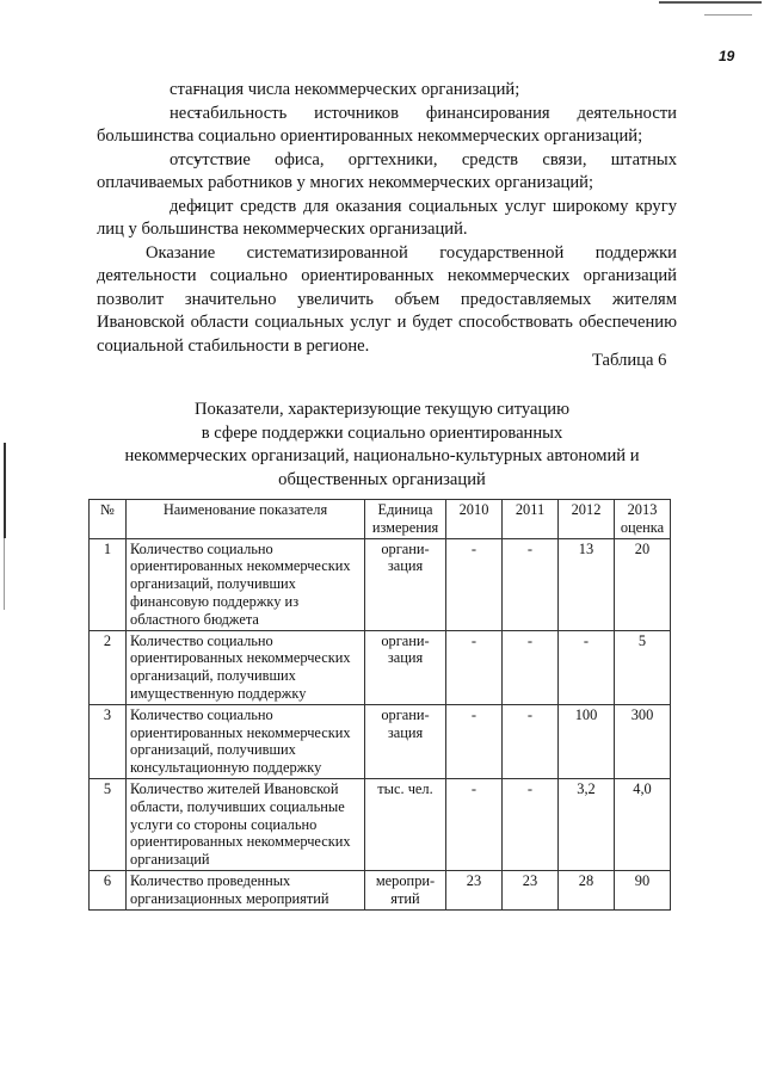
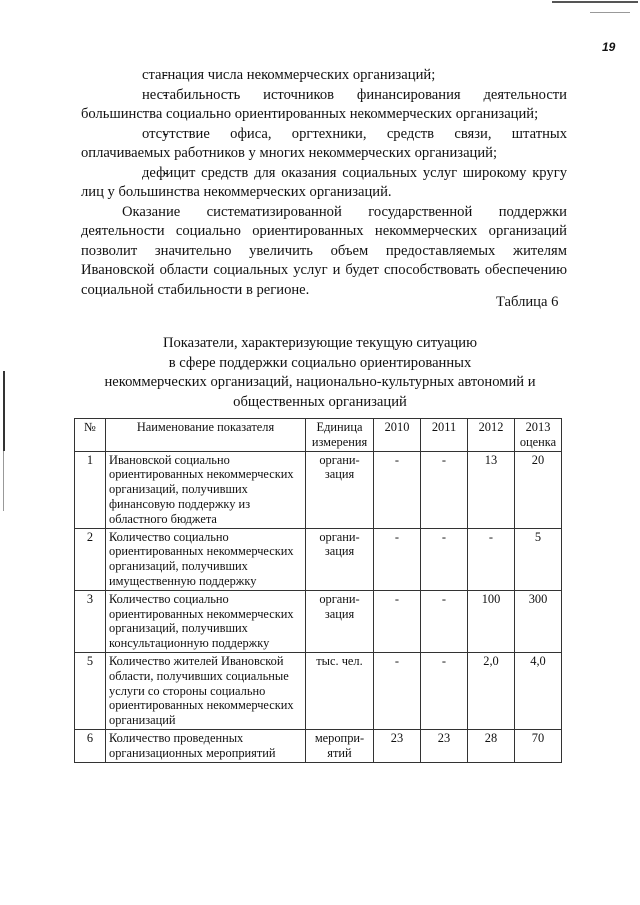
  19
  -стагнация числа некоммерческих организаций;
  -нестабильность источников финансирования деятельности большинства социально ориентированных некоммерческих организаций;
  -отсутствие офиса, оргтехники, средств связи, штатных оплачиваемых работников у многих некоммерческих организаций;
  -дефицит средств для оказания социальных услуг широкому кругу лиц у большинства некоммерческих организаций.
  Оказание систематизированной государственной поддержки деятельности социально ориентированных некоммерческих организаций позволит значительно увеличить объем предоставляемых жителям Ивановской области социальных услуг и будет способствовать обеспечению социальной стабильности в регионе.
  Таблица 6
  Показатели, характеризующие текущую ситуацию
  в сфере поддержки социально ориентированных
  некоммерческих организаций, национально-культурных автономий и
  общественных организаций
  №	Наименование показателя	Единица измерения	2010	2011	2012	2013 оценка
- 1	Количество социально ориентированных некоммерческих организаций, получивших финансовую поддержку из областного бюджета	органи-зация	-	-	13	20
+ 1	Ивановской социально ориентированных некоммерческих организаций, получивших финансовую поддержку из областного бюджета	органи-зация	-	-	13	20
  2	Количество социально ориентированных некоммерческих организаций, получивших имущественную поддержку	органи-зация	-	-	-	5
  3	Количество социально ориентированных некоммерческих организаций, получивших консультационную поддержку	органи-зация	-	-	100	300
- 5	Количество жителей Ивановской области, получивших социальные услуги со стороны социально ориентированных некоммерческих организаций	тыс. чел.	-	-	3,2	4,0
+ 5	Количество жителей Ивановской области, получивших социальные услуги со стороны социально ориентированных некоммерческих организаций	тыс. чел.	-	-	2,0	4,0
- 6	Количество проведенных организационных мероприятий	меропри-ятий	23	23	28	90
+ 6	Количество проведенных организационных мероприятий	меропри-ятий	23	23	28	70
